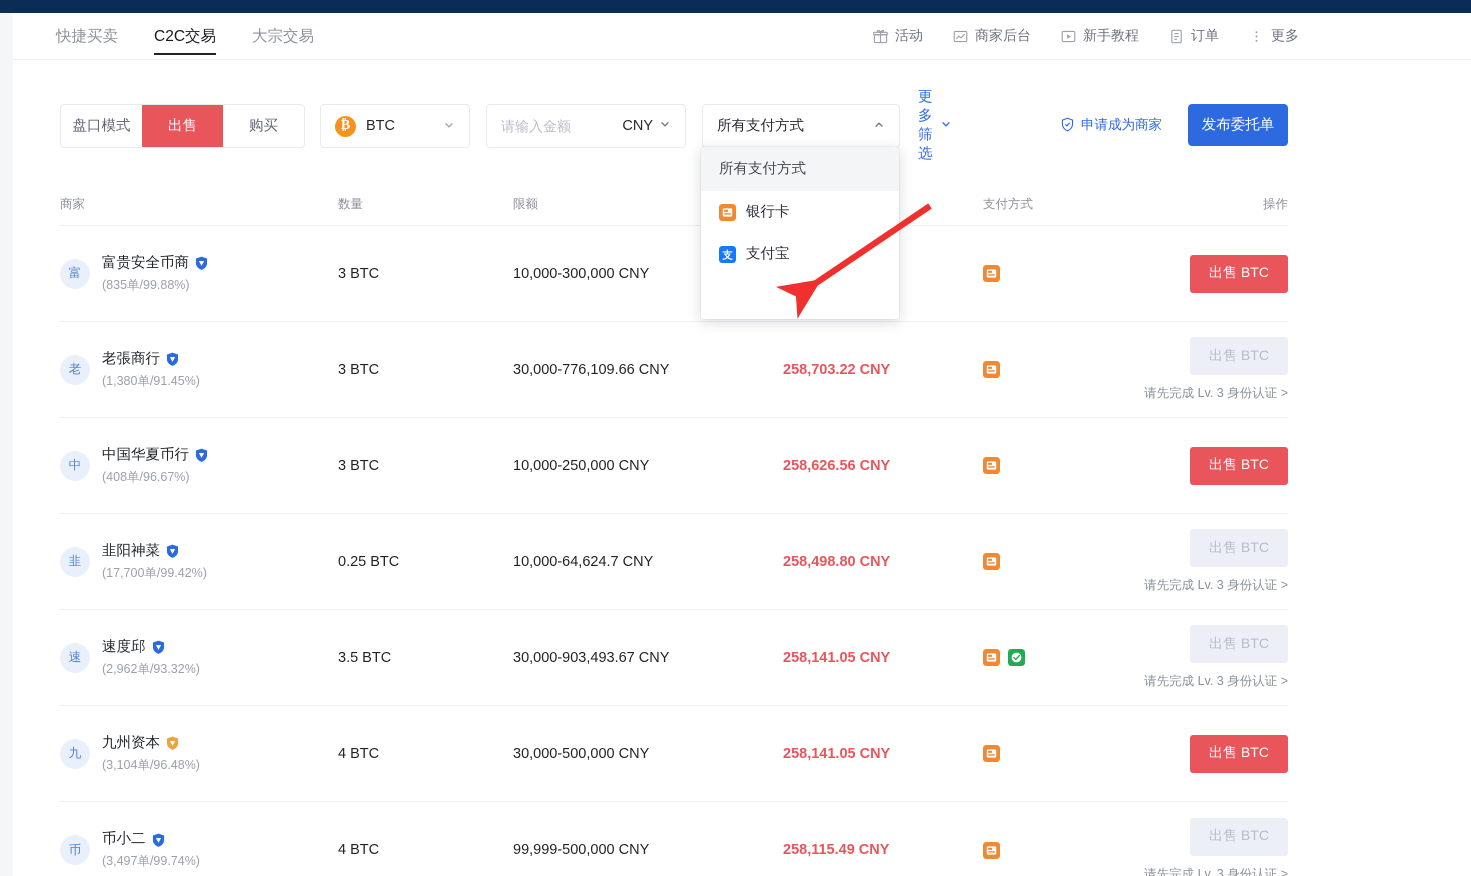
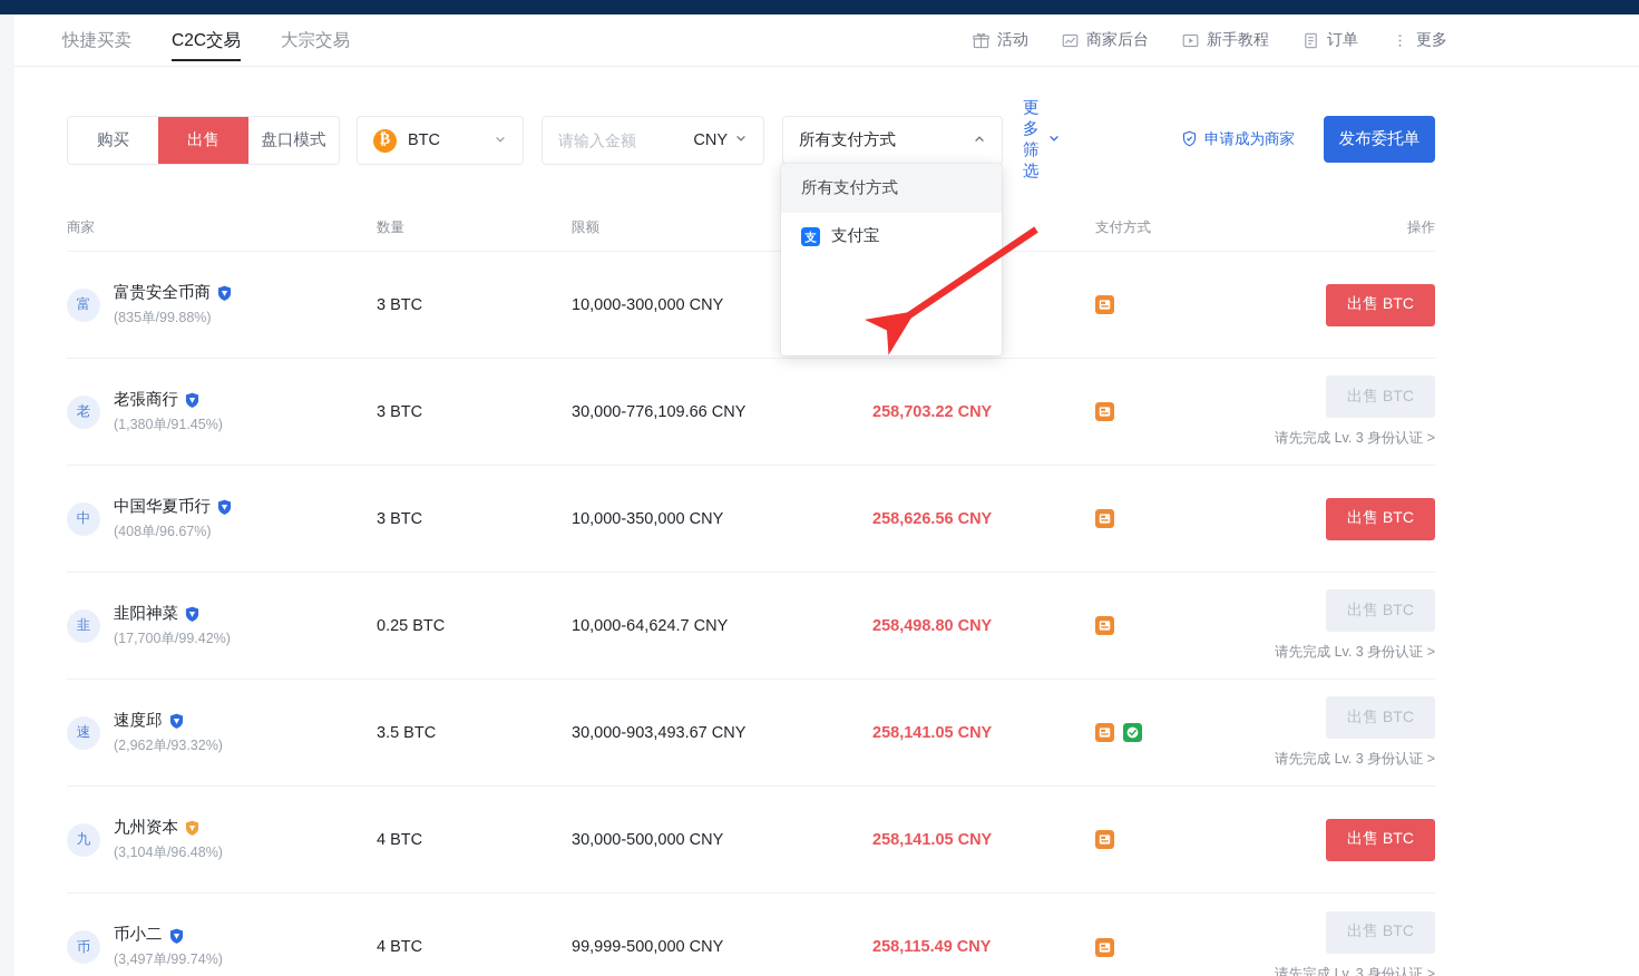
  快捷买卖
  C2C交易
  大宗交易
  活动
  商家后台
  新手教程
  订单
  更多
- 盘口模式
+ 购买
  出售
- 购买
+ 盘口模式
  ₿
  BTC
  请输入金额
  CNY
  所有支付方式
  更多筛选
  申请成为商家
  发布委托单
  所有支付方式
- 银行卡
  支
  支付宝
  商家
  数量
  限额
  支付方式
  操作
  富
  富贵安全币商
  (835单/99.88%)
  3 BTC
  10,000-300,000 CNY
  出售 BTC
  老
  老張商行
  (1,380单/91.45%)
  3 BTC
  30,000-776,109.66 CNY
  258,703.22 CNY
  出售 BTC
  请先完成 Lv. 3 身份认证 >
  中
  中国华夏币行
  (408单/96.67%)
  3 BTC
- 10,000-250,000 CNY
+ 10,000-350,000 CNY
  258,626.56 CNY
  出售 BTC
  韭
  韭阳神菜
  (17,700单/99.42%)
  0.25 BTC
  10,000-64,624.7 CNY
  258,498.80 CNY
  出售 BTC
  请先完成 Lv. 3 身份认证 >
  速
  速度邱
  (2,962单/93.32%)
  3.5 BTC
  30,000-903,493.67 CNY
  258,141.05 CNY
  出售 BTC
  请先完成 Lv. 3 身份认证 >
  九
  九州资本
  (3,104单/96.48%)
  4 BTC
  30,000-500,000 CNY
  258,141.05 CNY
  出售 BTC
  币
  币小二
  (3,497单/99.74%)
  4 BTC
  99,999-500,000 CNY
  258,115.49 CNY
  出售 BTC
  请先完成 Lv. 3 身份认证 >
